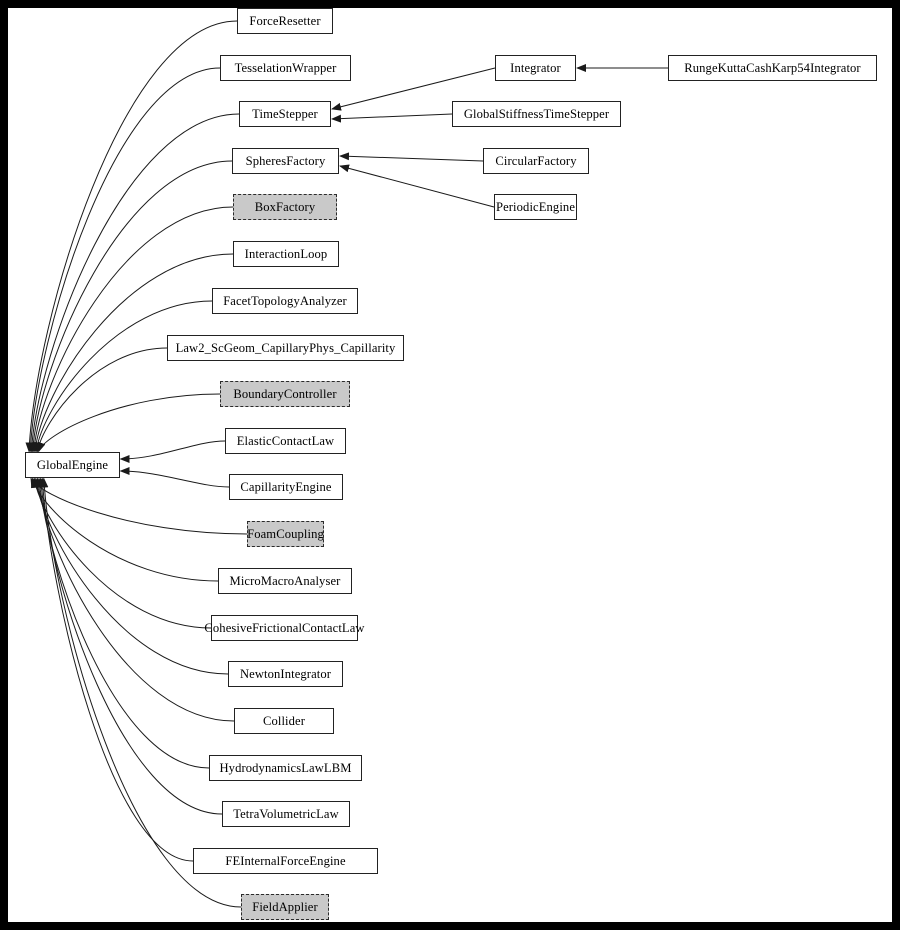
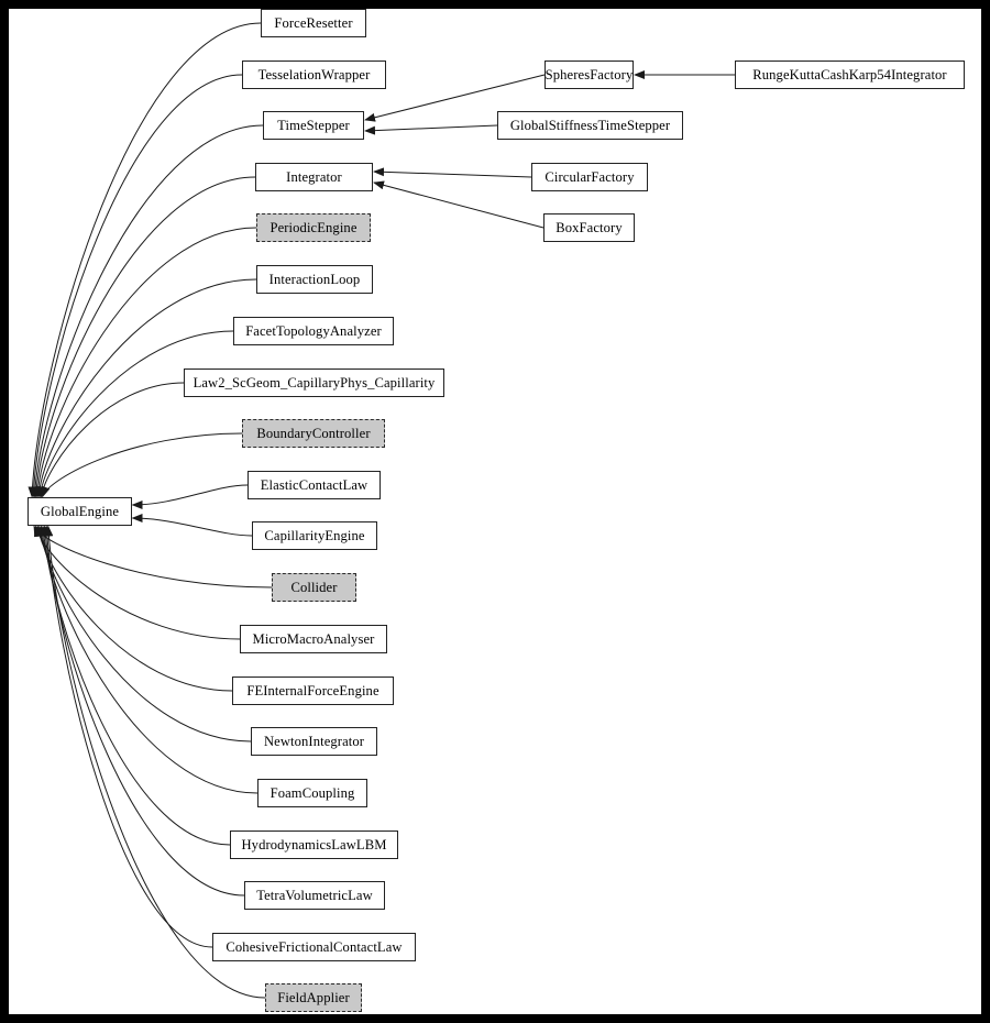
  GlobalEngine
  ForceResetter
  TesselationWrapper
  TimeStepper
- SpheresFactory
+ Integrator
- BoxFactory
+ PeriodicEngine
  InteractionLoop
  FacetTopologyAnalyzer
  Law2_ScGeom_CapillaryPhys_Capillarity
  BoundaryController
  ElasticContactLaw
  CapillarityEngine
- FoamCoupling
+ Collider
  MicroMacroAnalyser
- CohesiveFrictionalContactLaw
+ FEInternalForceEngine
  NewtonIntegrator
- Collider
+ FoamCoupling
  HydrodynamicsLawLBM
  TetraVolumetricLaw
- FEInternalForceEngine
+ CohesiveFrictionalContactLaw
  FieldApplier
- Integrator
+ SpheresFactory
  RungeKuttaCashKarp54Integrator
  GlobalStiffnessTimeStepper
  CircularFactory
- PeriodicEngine
+ BoxFactory
